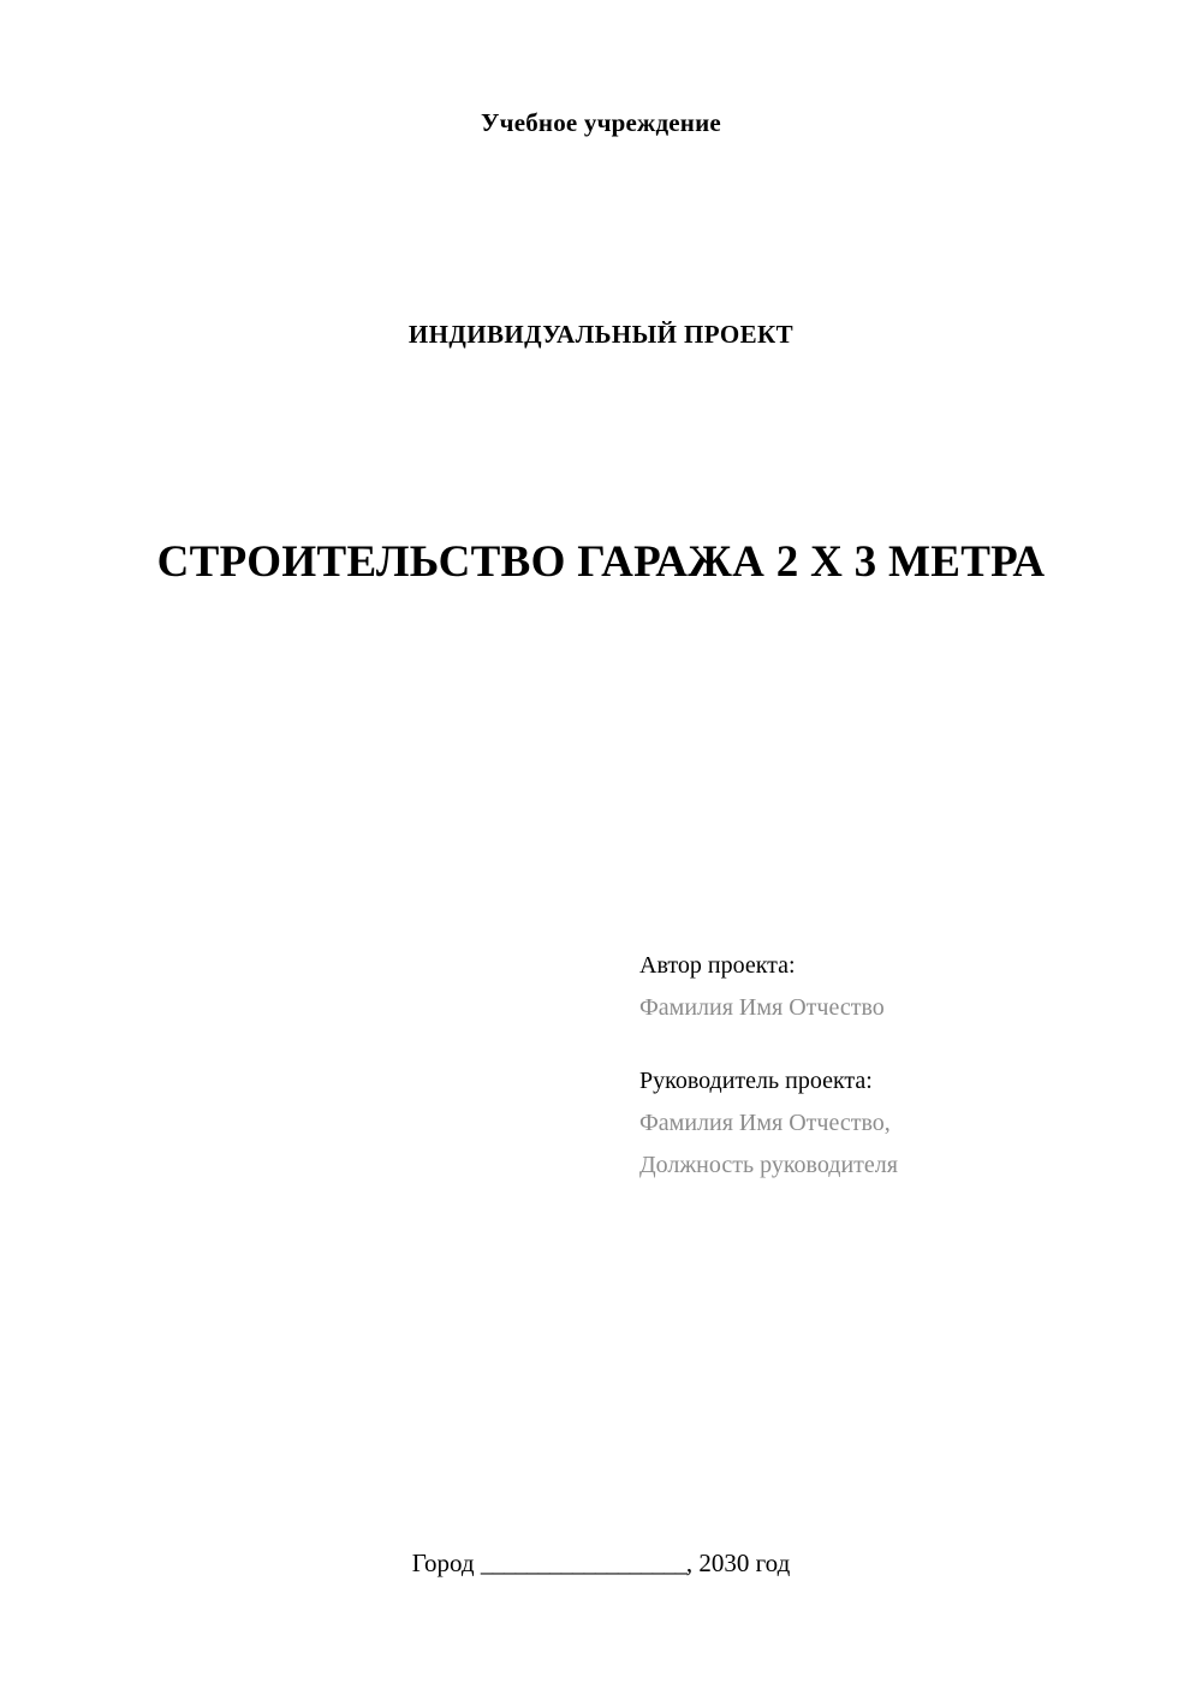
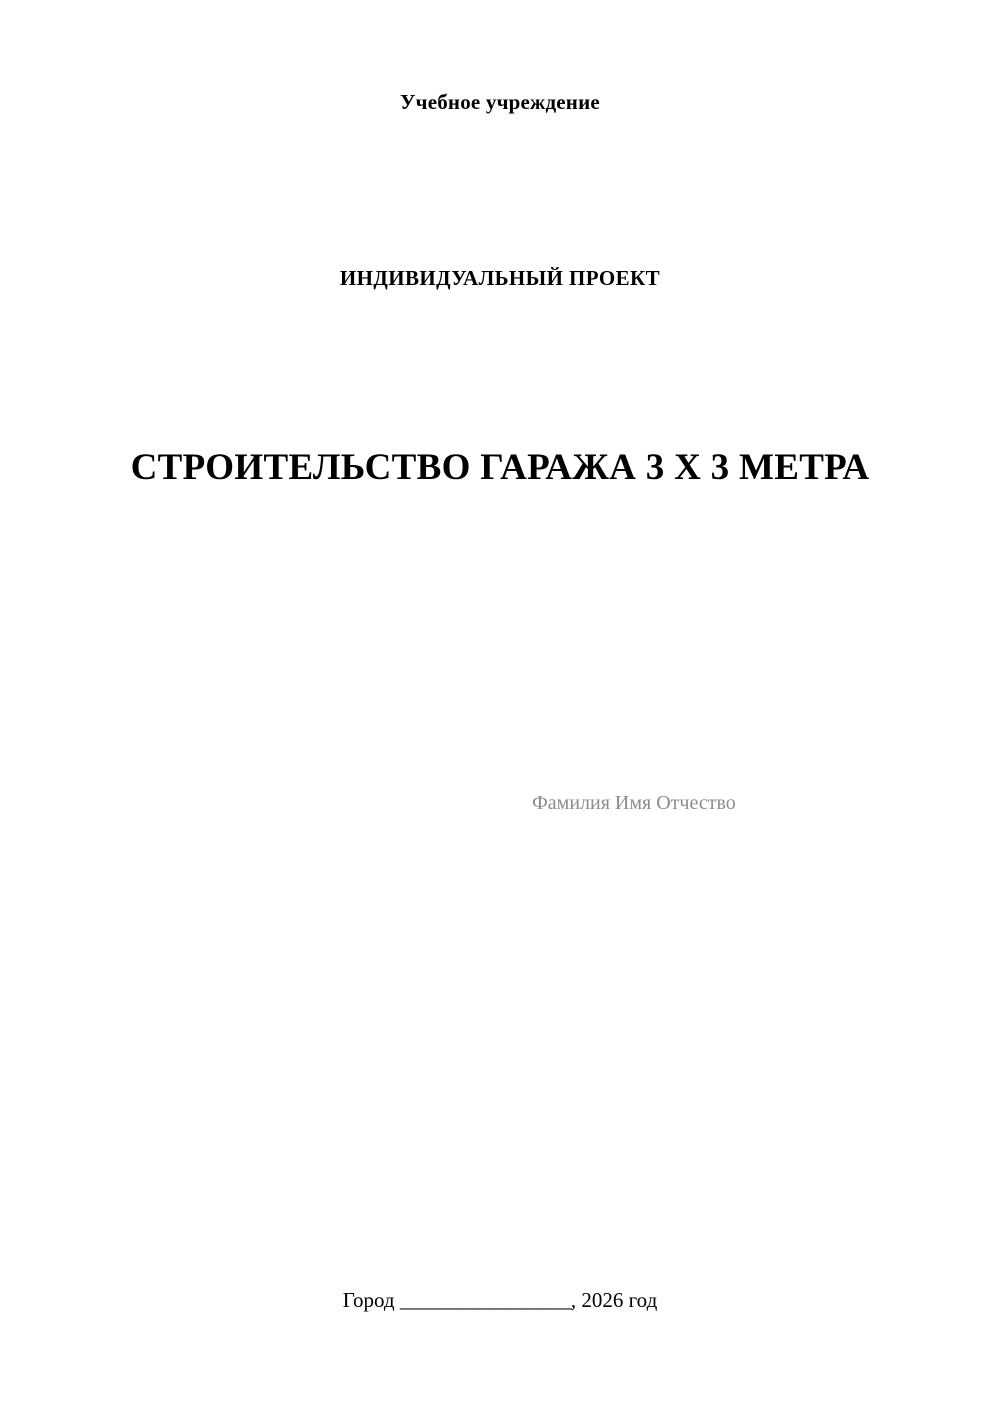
  Учебное учреждение
  ИНДИВИДУАЛЬНЫЙ ПРОЕКТ
- СТРОИТЕЛЬСТВО ГАРАЖА 2 Х 3 МЕТРА
+ СТРОИТЕЛЬСТВО ГАРАЖА 3 Х 3 МЕТРА
- Автор проекта:
  Фамилия Имя Отчество
- Руководитель проекта:
- Фамилия Имя Отчество,
- Должность руководителя
- Город __________________, 2030 год
+ Город __________________, 2026 год
